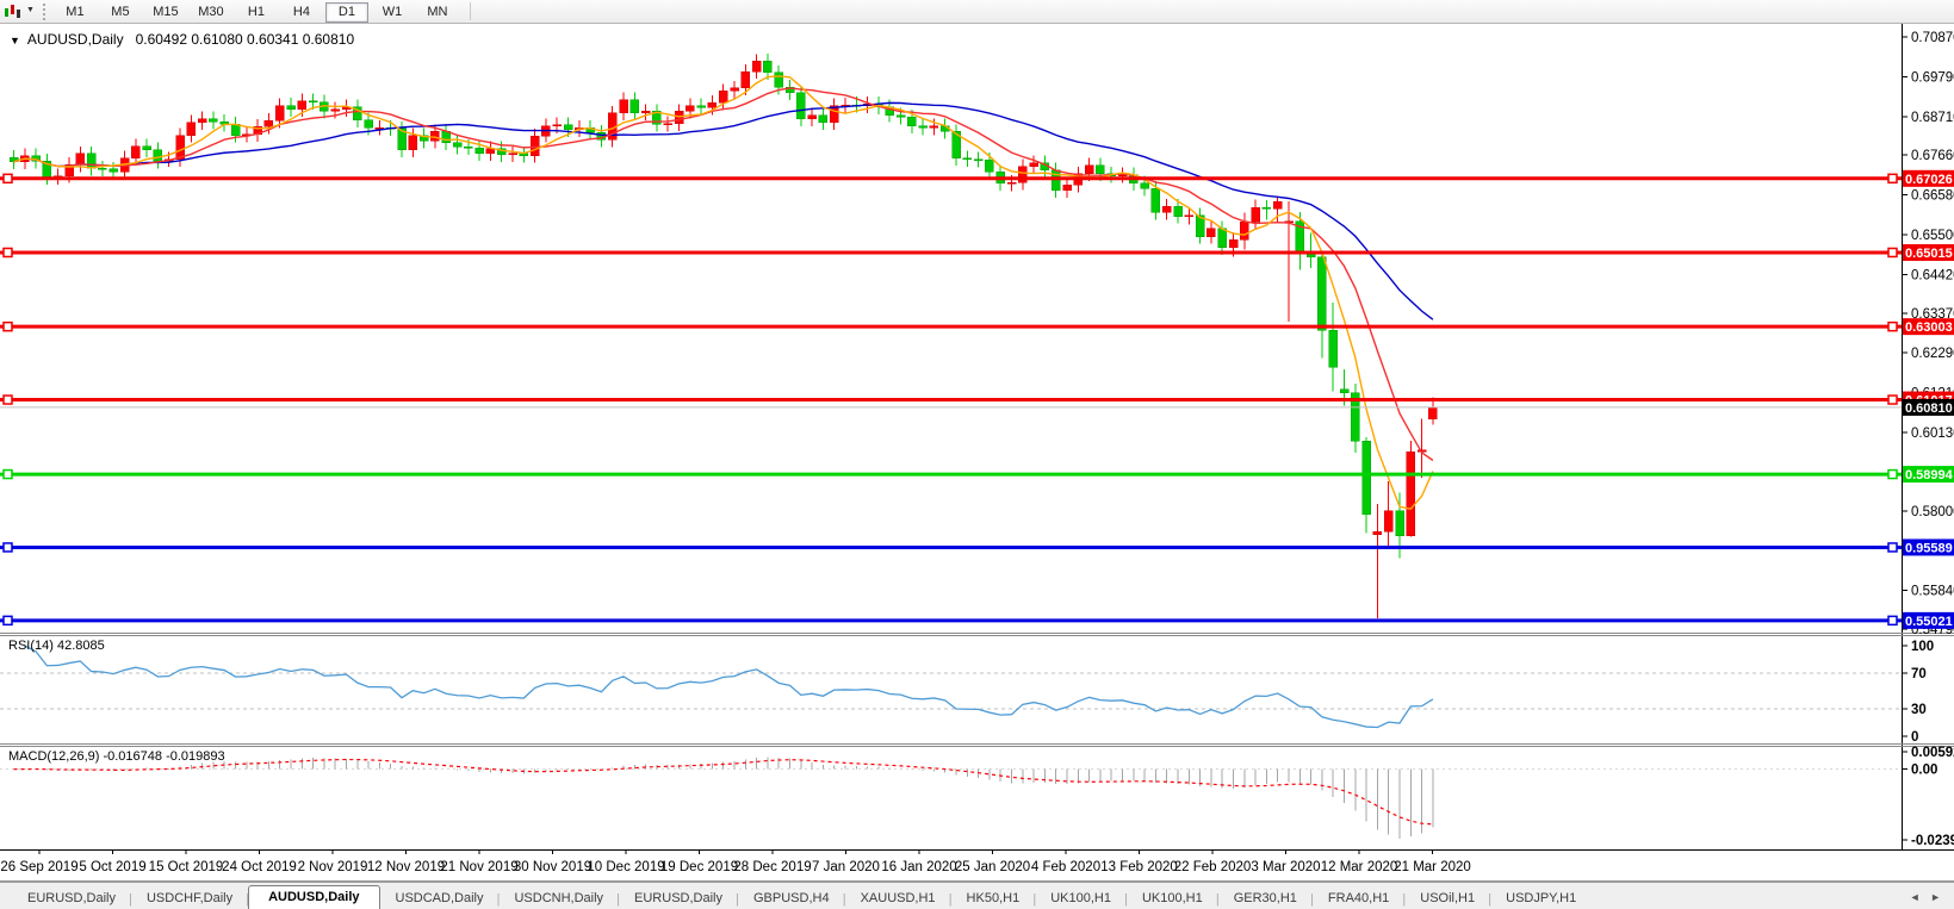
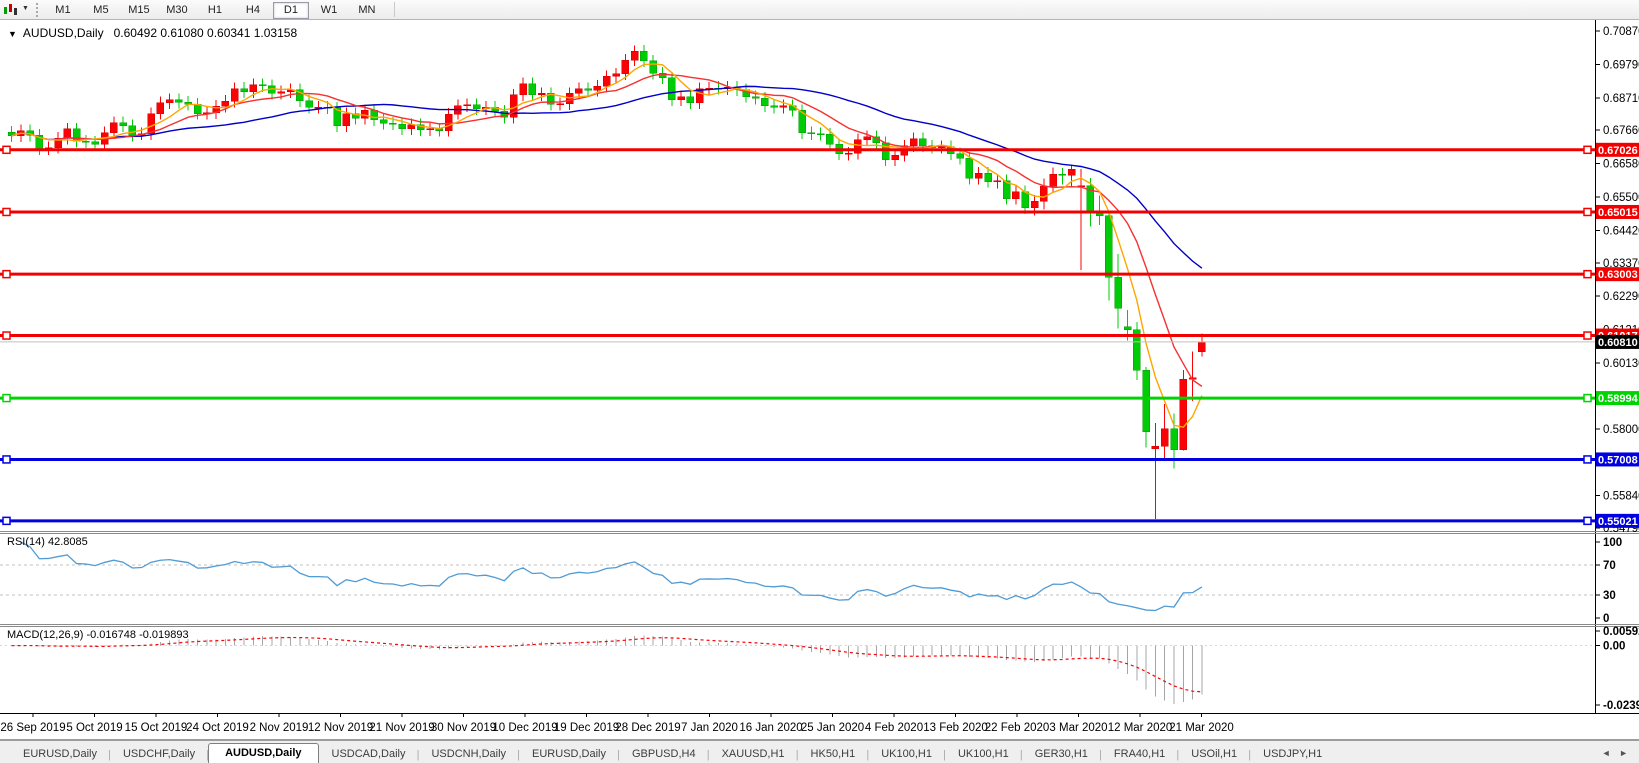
  M1 M5 M15 M30 H1 H4 D1 W1 MN
  0.7087
  0.6979
  0.6871
  0.6766
  0.6658
  0.6550
  0.6442
  0.6337
  0.6229
  0.6013
  0.5800
  0.5584
  0.5479
  0.67026
  0.65015
  0.63003
  0.58994
- 0.95589
+ 0.57008
  0.55021
  0.60810
  100
  70
  30
  0
  0.0059
  0.00
  26 Sep 2019
  5 Oct 2019
  15 Oct 2019
  24 Oct 2019
  2 Nov 2019
  12 Nov 2019
  21 Nov 2019
  30 Nov 2019
  10 Dec 2019
  19 Dec 2019
  28 Dec 2019
  7 Jan 2020
  16 Jan 2020
  25 Jan 2020
  4 Feb 2020
  13 Feb 2020
  22 Feb 2020
  3 Mar 2020
  12 Mar 2020
  21 Mar 2020
- ▼ AUDUSD,Daily 0.60492 0.61080 0.60341 0.60810
+ ▼ AUDUSD,Daily 0.60492 0.61080 0.60341 1.03158
  RSI(14) 42.8085
  MACD(12,26,9) -0.016748 -0.019893
  EURUSD,Daily
  |
  USDCHF,Daily
  AUDUSD,Daily
  USDCAD,Daily
  |
  USDCNH,Daily
  |
  EURUSD,Daily
  |
  GBPUSD,H4
  |
  XAUUSD,H1
  |
  HK50,H1
  |
  UK100,H1
  |
  UK100,H1
  |
  GER30,H1
  |
  FRA40,H1
  |
  USOil,H1
  |
  USDJPY,H1
  ◄ ►
